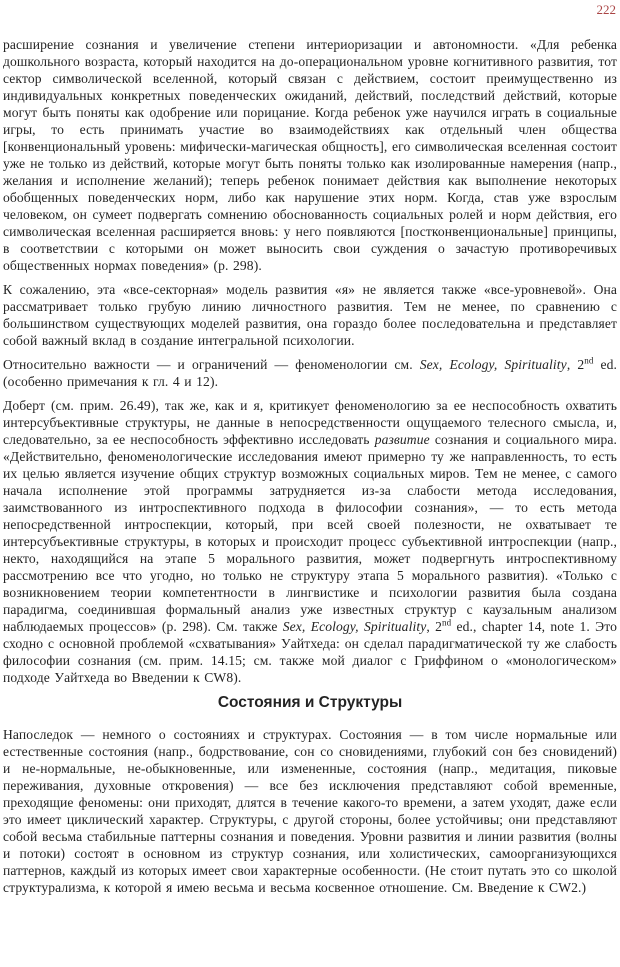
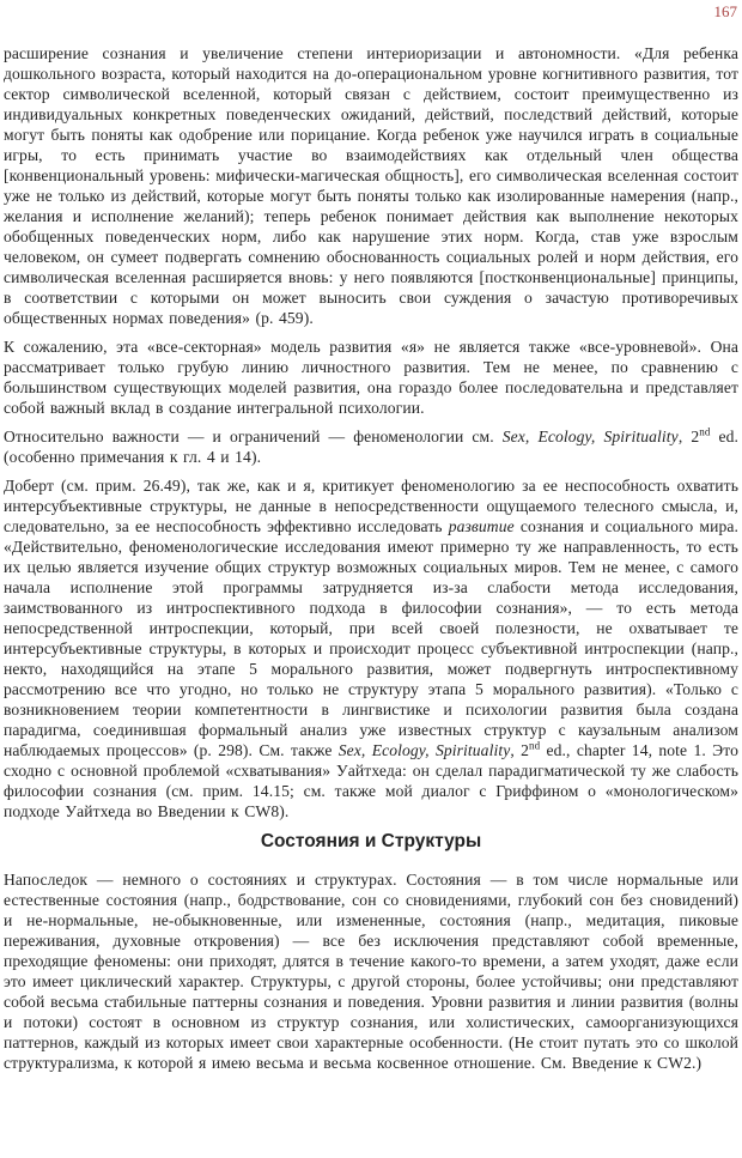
- 222
+ 167
- расширение сознания и увеличение степени интериоризации и автономности. «Для ребенка дошкольного возраста, который находится на до-операциональном уровне когнитивного развития, тот сектор символической вселенной, который связан с действием, состоит преимущественно из индивидуальных конкретных поведенческих ожиданий, действий, последствий действий, которые могут быть поняты как одобрение или порицание. Когда ребенок уже научился играть в социальные игры, то есть принимать участие во взаимодействиях как отдельный член общества [конвенциональный уровень: мифически-магическая общность], его символическая вселенная состоит уже не только из действий, которые могут быть поняты только как изолированные намерения (напр., желания и исполнение желаний); теперь ребенок понимает действия как выполнение некоторых обобщенных поведенческих норм, либо как нарушение этих норм. Когда, став уже взрослым человеком, он сумеет подвергать сомнению обоснованность социальных ролей и норм действия, его символическая вселенная расширяется вновь: у него появляются [постконвенциональные] принципы, в соответствии с которыми он может выносить свои суждения о зачастую противоречивых общественных нормах поведения» (p. 298).
+ расширение сознания и увеличение степени интериоризации и автономности. «Для ребенка дошкольного возраста, который находится на до-операциональном уровне когнитивного развития, тот сектор символической вселенной, который связан с действием, состоит преимущественно из индивидуальных конкретных поведенческих ожиданий, действий, последствий действий, которые могут быть поняты как одобрение или порицание. Когда ребенок уже научился играть в социальные игры, то есть принимать участие во взаимодействиях как отдельный член общества [конвенциональный уровень: мифически-магическая общность], его символическая вселенная состоит уже не только из действий, которые могут быть поняты только как изолированные намерения (напр., желания и исполнение желаний); теперь ребенок понимает действия как выполнение некоторых обобщенных поведенческих норм, либо как нарушение этих норм. Когда, став уже взрослым человеком, он сумеет подвергать сомнению обоснованность социальных ролей и норм действия, его символическая вселенная расширяется вновь: у него появляются [постконвенциональные] принципы, в соответствии с которыми он может выносить свои суждения о зачастую противоречивых общественных нормах поведения» (p. 459).
  К сожалению, эта «все-секторная» модель развития «я» не является также «все-уровневой». Она рассматривает только грубую линию личностного развития. Тем не менее, по сравнению с большинством существующих моделей развития, она гораздо более последовательна и представляет собой важный вклад в создание интегральной психологии.
- Относительно важности — и ограничений — феноменологии см. Sex, Ecology, Spirituality, 2nd ed. (особенно примечания к гл. 4 и 12).
+ Относительно важности — и ограничений — феноменологии см. Sex, Ecology, Spirituality, 2nd ed. (особенно примечания к гл. 4 и 14).
  Доберт (см. прим. 26.49), так же, как и я, критикует феноменологию за ее неспособность охватить интерсубъективные структуры, не данные в непосредственности ощущаемого телесного смысла, и, следовательно, за ее неспособность эффективно исследовать развитие сознания и социального мира. «Действительно, феноменологические исследования имеют примерно ту же направленность, то есть их целью является изучение общих структур возможных социальных миров. Тем не менее, с самого начала исполнение этой программы затрудняется из-за слабости метода исследования, заимствованного из интроспективного подхода в философии сознания», — то есть метода непосредственной интроспекции, который, при всей своей полезности, не охватывает те интерсубъективные структуры, в которых и происходит процесс субъективной интроспекции (напр., некто, находящийся на этапе 5 морального развития, может подвергнуть интроспективному рассмотрению все что угодно, но только не структуру этапа 5 морального развития). «Только с возникновением теории компетентности в лингвистике и психологии развития была создана парадигма, соединившая формальный анализ уже известных структур с каузальным анализом наблюдаемых процессов» (p. 298). См. также Sex, Ecology, Spirituality, 2nd ed., chapter 14, note 1. Это сходно с основной проблемой «схватывания» Уайтхеда: он сделал парадигматической ту же слабость философии сознания (см. прим. 14.15; см. также мой диалог с Гриффином о «монологическом» подходе Уайтхеда во Введении к CW8).
  Состояния и Структуры
  Напоследок — немного о состояниях и структурах. Состояния — в том числе нормальные или естественные состояния (напр., бодрствование, сон со сновидениями, глубокий сон без сновидений) и не-нормальные, не-обыкновенные, или измененные, состояния (напр., медитация, пиковые переживания, духовные откровения) — все без исключения представляют собой временные, преходящие феномены: они приходят, длятся в течение какого-то времени, а затем уходят, даже если это имеет циклический характер. Структуры, с другой стороны, более устойчивы; они представляют собой весьма стабильные паттерны сознания и поведения. Уровни развития и линии развития (волны и потоки) состоят в основном из структур сознания, или холистических, самоорганизующихся паттернов, каждый из которых имеет свои характерные особенности. (Не стоит путать это со школой структурализма, к которой я имею весьма и весьма косвенное отношение. См. Введение к CW2.)
